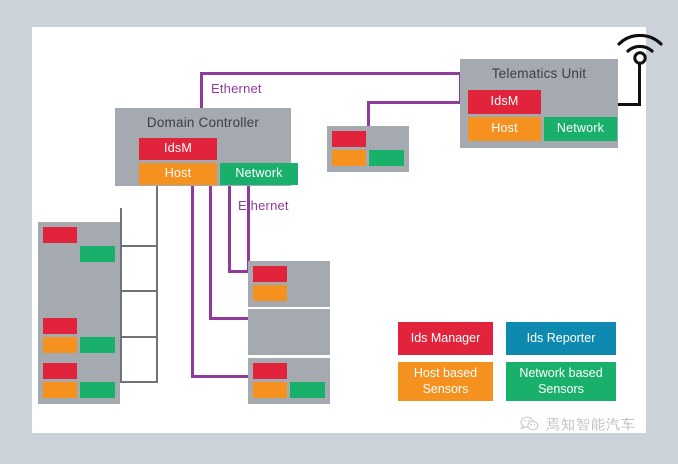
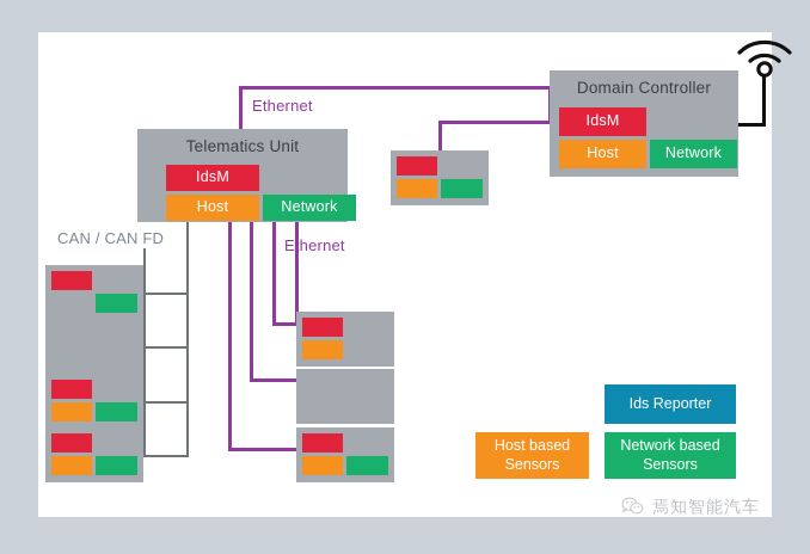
  Ethernet
  Ethernet
+ CAN / CAN FD
- Domain Controller
+ Telematics Unit
  IdsM
  Host
  Network
- Telematics Unit
+ Domain Controller
  IdsM
  Host
  Network
- Ids Manager
  Ids Reporter
  Host based
  Sensors
  Network based
  Sensors
  焉知智能汽车
